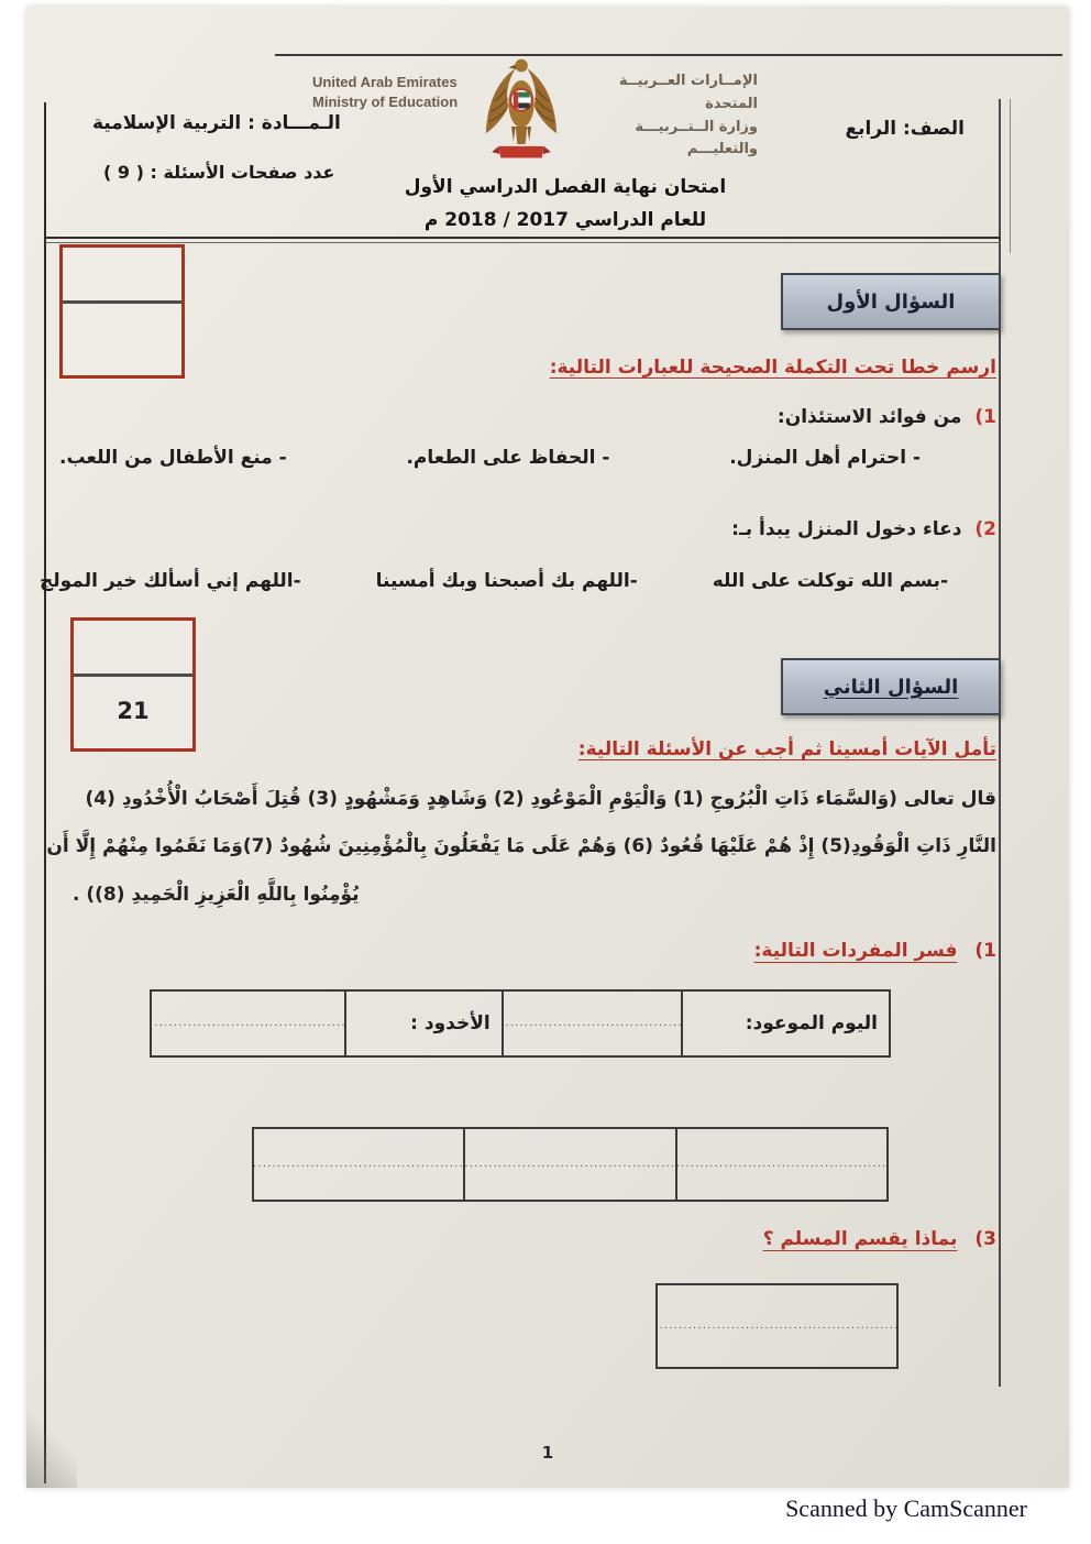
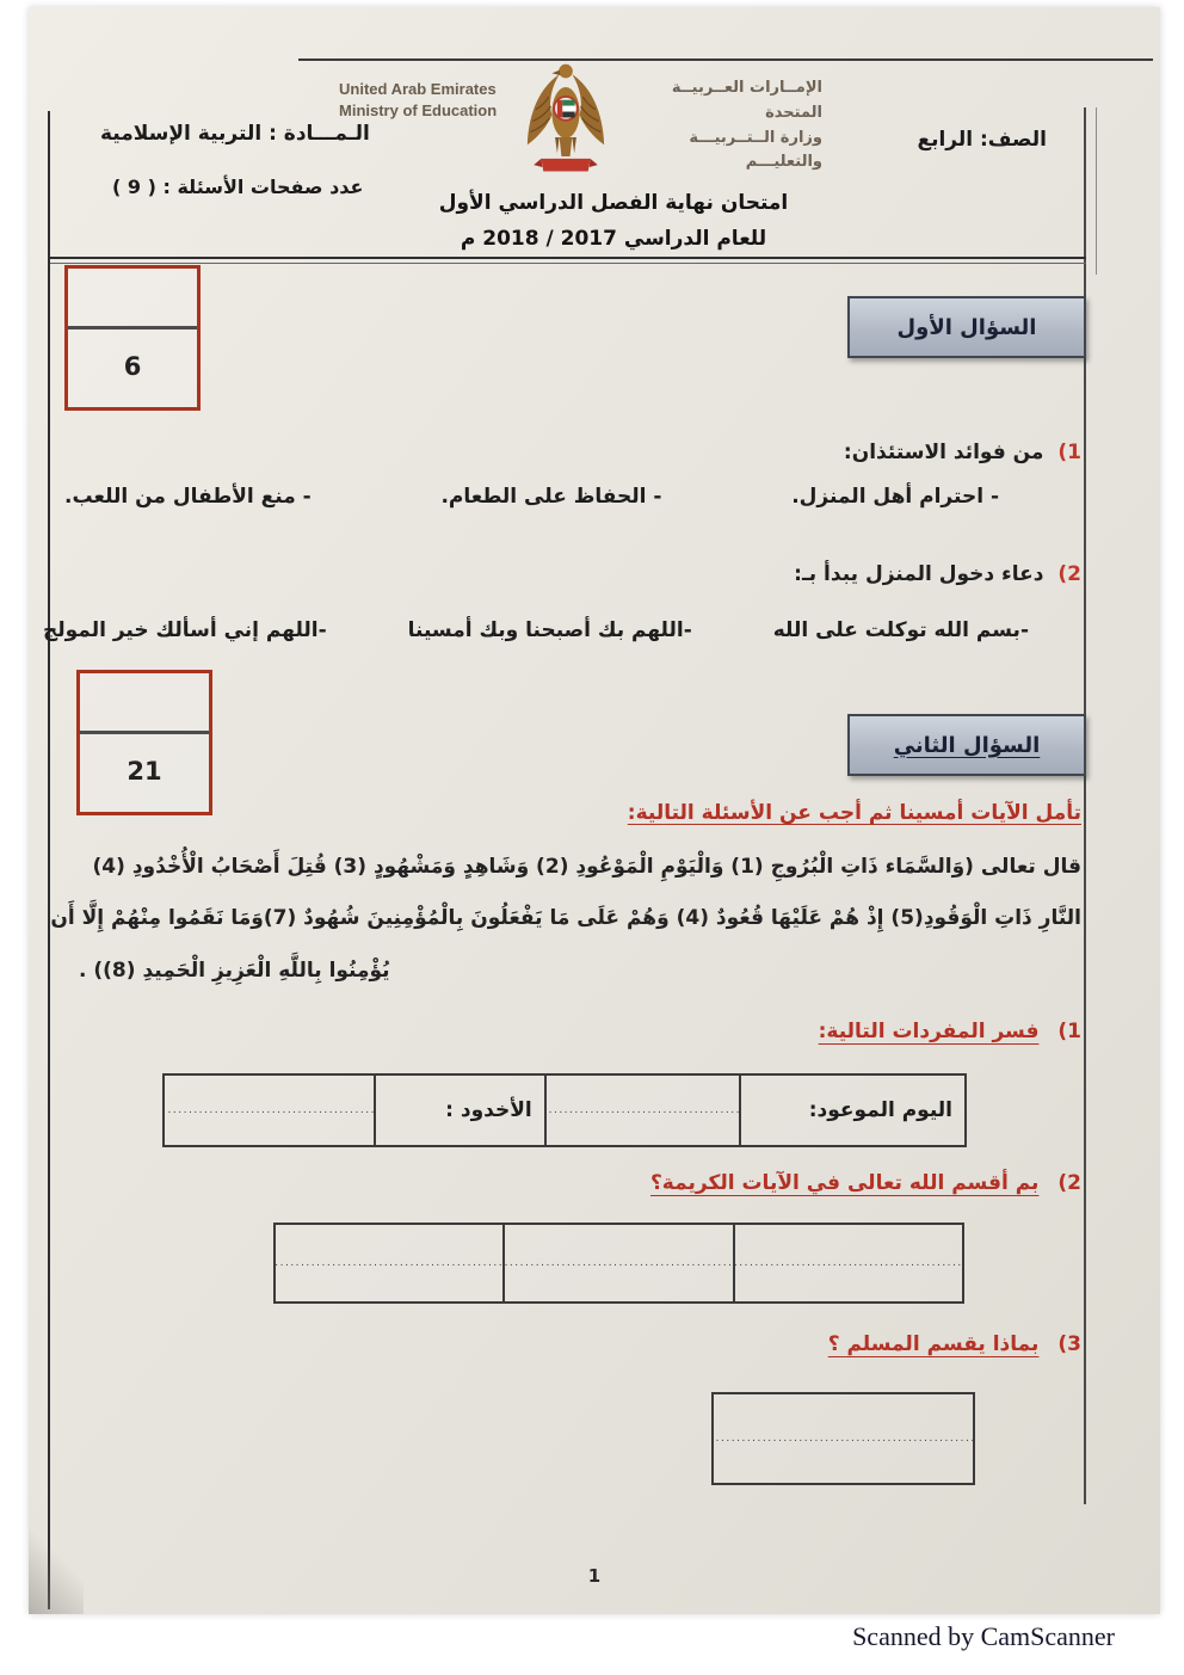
  United Arab Emirates
  Ministry of Education
  الإمــارات العــربيــة المتحدة
  وزارة الــتــربيـــة والتعليـــم
  الصف: الرابع
  الـمـــادة : التربية الإسلامية
  عدد صفحات الأسئلة : ( 9 )
  امتحان نهاية الفصل الدراسي الأول
  للعام الدراسي 2017 / 2018 م
+ 6
  السؤال الأول
- ارسم خطا تحت التكملة الصحيحة للعبارات التالية:
  1) من فوائد الاستئذان:
  - احترام أهل المنزل.
  - الحفاظ على الطعام.
  - منع الأطفال من اللعب.
  2) دعاء دخول المنزل يبدأ بـ:
  -بسم الله توكلت على الله
  -اللهم بك أصبحنا وبك أمسينا
  -اللهم إني أسألك خير المولج
  21
  السؤال الثاني
  تأمل الآيات أمسينا ثم أجب عن الأسئلة التالية:
  قال تعالى (وَالسَّمَاء ذَاتِ الْبُرُوجِ (1) وَالْيَوْمِ الْمَوْعُودِ (2) وَشَاهِدٍ وَمَشْهُودٍ (3) قُتِلَ أَصْحَابُ الْأُخْدُودِ (4)
- النَّارِ ذَاتِ الْوَقُودِ(5) إِذْ هُمْ عَلَيْهَا قُعُودٌ (6) وَهُمْ عَلَى مَا يَفْعَلُونَ بِالْمُؤْمِنِينَ شُهُودٌ (7)وَمَا نَقَمُوا مِنْهُمْ إِلَّا أَن
+ النَّارِ ذَاتِ الْوَقُودِ(5) إِذْ هُمْ عَلَيْهَا قُعُودٌ (4) وَهُمْ عَلَى مَا يَفْعَلُونَ بِالْمُؤْمِنِينَ شُهُودٌ (7)وَمَا نَقَمُوا مِنْهُمْ إِلَّا أَن
  يُؤْمِنُوا بِاللَّهِ الْعَزِيزِ الْحَمِيدِ (8)) .
  1) فسر المفردات التالية:
  اليوم الموعود:
  ......................................
  الأخدود :
  .........................................
+ 2) بم أقسم الله تعالى في الآيات الكريمة؟
  ............................................
  ............................................
  ............................................
  3) بماذا يقسم المسلم ؟
  ..................................................
  1
  Scanned by CamScanner
